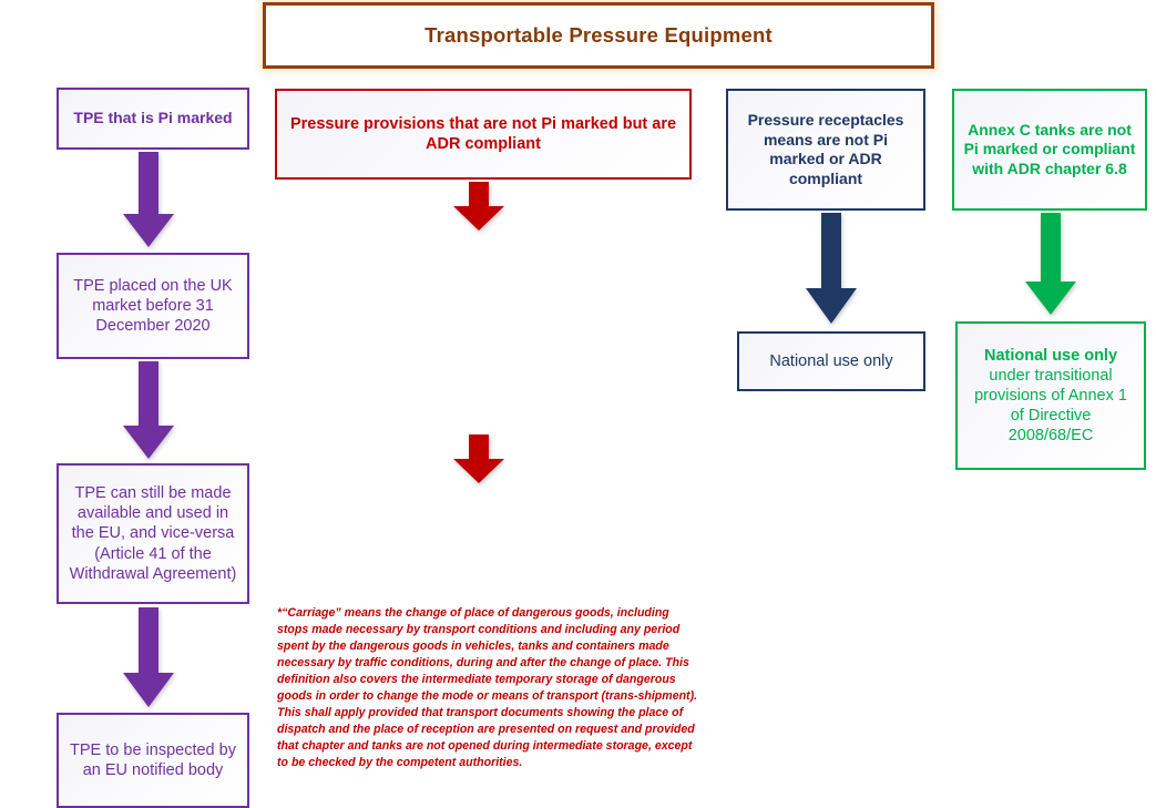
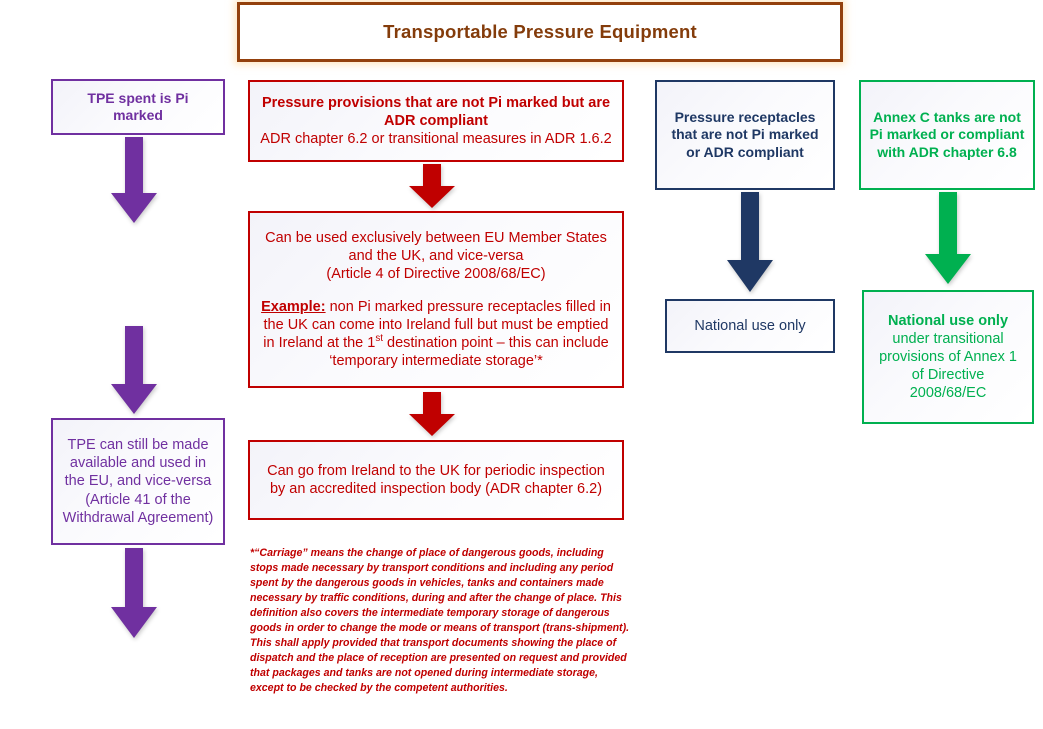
  Transportable Pressure Equipment
- TPE that is Pi marked
+ TPE spent is Pi marked
- TPE placed on the UK market before 31 December 2020
  TPE can still be made available and used in the EU, and vice-versa (Article 41 of the Withdrawal Agreement)
- TPE to be inspected by an EU notified body
  Pressure provisions that are not Pi marked but are ADR compliant
+ ADR chapter 6.2 or transitional measures in ADR 1.6.2
+ Can be used exclusively between EU Member States
+ and the UK, and vice-versa
+ (Article 4 of Directive 2008/68/EC)
+ Example: non Pi marked pressure receptacles filled in the UK can come into Ireland full but must be emptied in Ireland at the 1st destination point – this can include ‘temporary intermediate storage’*
+ Can go from Ireland to the UK for periodic inspection by an accredited inspection body (ADR chapter 6.2)
- *“Carriage” means the change of place of dangerous goods, including stops made necessary by transport conditions and including any period spent by the dangerous goods in vehicles, tanks and containers made necessary by traffic conditions, during and after the change of place. This definition also covers the intermediate temporary storage of dangerous goods in order to change the mode or means of transport (trans-shipment). This shall apply provided that transport documents showing the place of dispatch and the place of reception are presented on request and provided that chapter and tanks are not opened during intermediate storage, except to be checked by the competent authorities.
+ *“Carriage” means the change of place of dangerous goods, including stops made necessary by transport conditions and including any period spent by the dangerous goods in vehicles, tanks and containers made necessary by traffic conditions, during and after the change of place. This definition also covers the intermediate temporary storage of dangerous goods in order to change the mode or means of transport (trans-shipment). This shall apply provided that transport documents showing the place of dispatch and the place of reception are presented on request and provided that packages and tanks are not opened during intermediate storage, except to be checked by the competent authorities.
- Pressure receptacles means are not Pi marked or ADR compliant
+ Pressure receptacles that are not Pi marked or ADR compliant
  National use only
  Annex C tanks are not Pi marked or compliant with ADR chapter 6.8
  National use only under transitional provisions of Annex 1 of Directive 2008/68/EC
